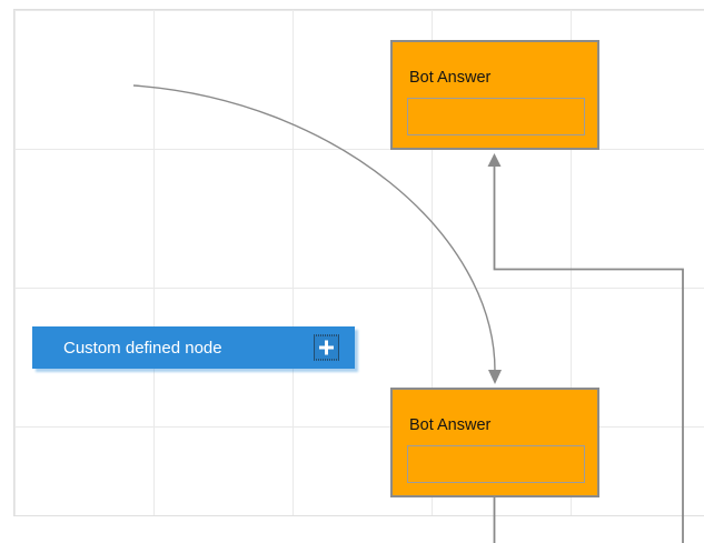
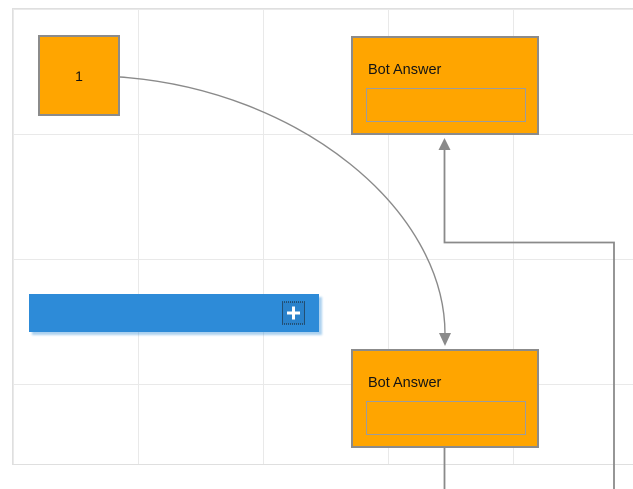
+ 1
  Bot Answer
  Bot Answer
- Custom defined node
